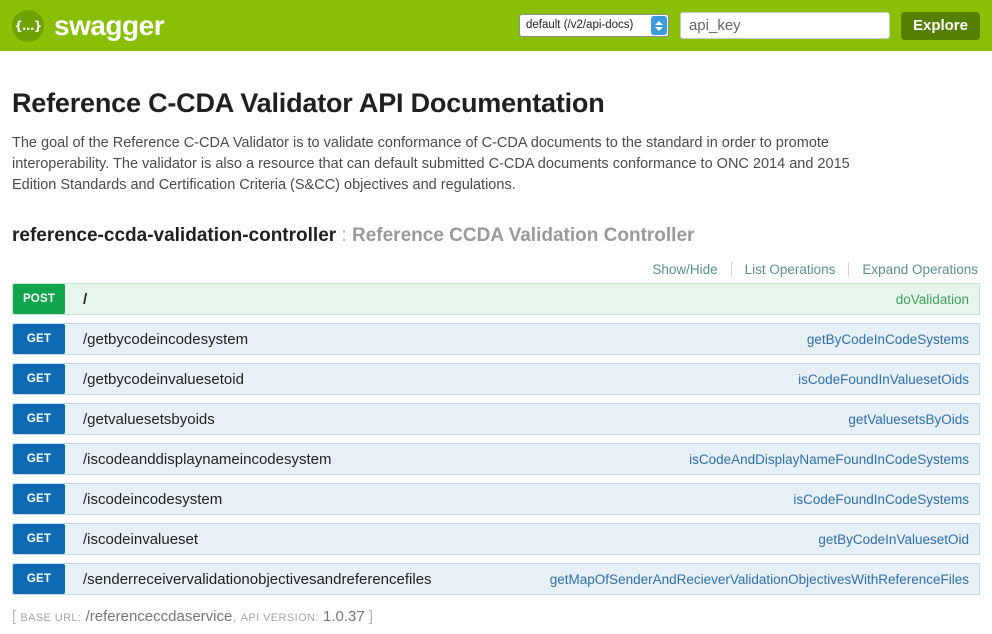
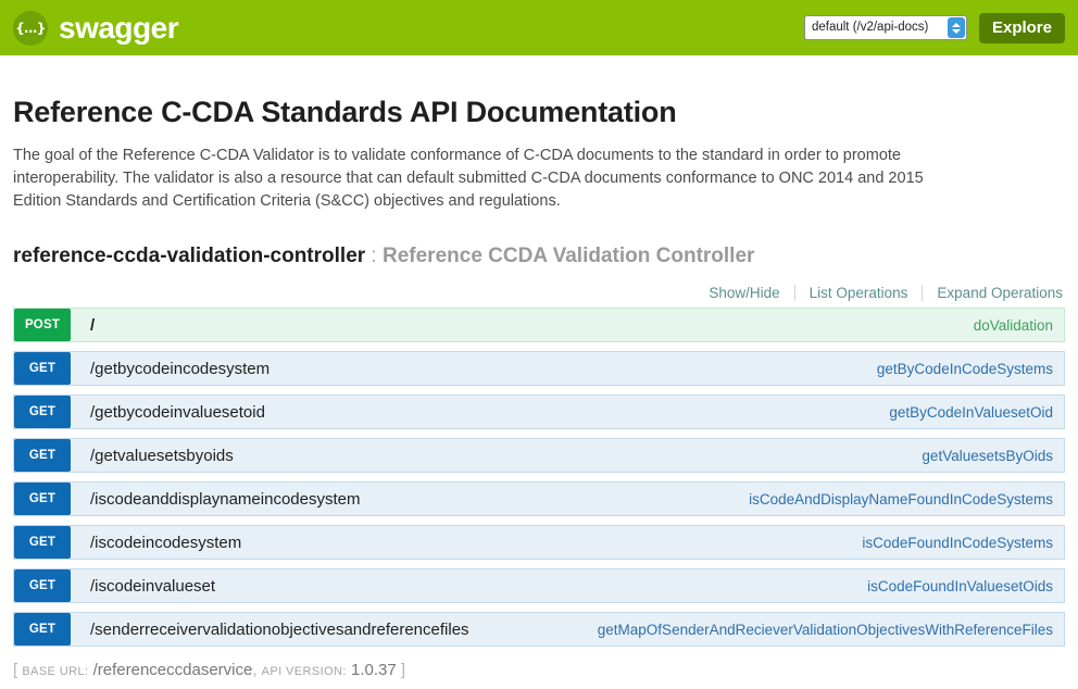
  {…}
  swagger
  default (/v2/api-docs)
- api_key
  Explore
- Reference C-CDA Validator API Documentation
+ Reference C-CDA Standards API Documentation
  The goal of the Reference C-CDA Validator is to validate conformance of C-CDA documents to the standard in order to promote interoperability. The validator is also a resource that can default submitted C-CDA documents conformance to ONC 2014 and 2015 Edition Standards and Certification Criteria (S&CC) objectives and regulations.
  reference-ccda-validation-controller : Reference CCDA Validation Controller
  Show/Hide
  List Operations
  Expand Operations
  POST
  /
  doValidation
  GET
  /getbycodeincodesystem
  getByCodeInCodeSystems
  GET
  /getbycodeinvaluesetoid
- isCodeFoundInValuesetOids
+ getByCodeInValuesetOid
  GET
  /getvaluesetsbyoids
  getValuesetsByOids
  GET
  /iscodeanddisplaynameincodesystem
  isCodeAndDisplayNameFoundInCodeSystems
  GET
  /iscodeincodesystem
  isCodeFoundInCodeSystems
  GET
  /iscodeinvalueset
- getByCodeInValuesetOid
+ isCodeFoundInValuesetOids
  GET
  /senderreceivervalidationobjectivesandreferencefiles
  getMapOfSenderAndRecieverValidationObjectivesWithReferenceFiles
  [ BASE URL: /referenceccdaservice, API VERSION: 1.0.37 ]
